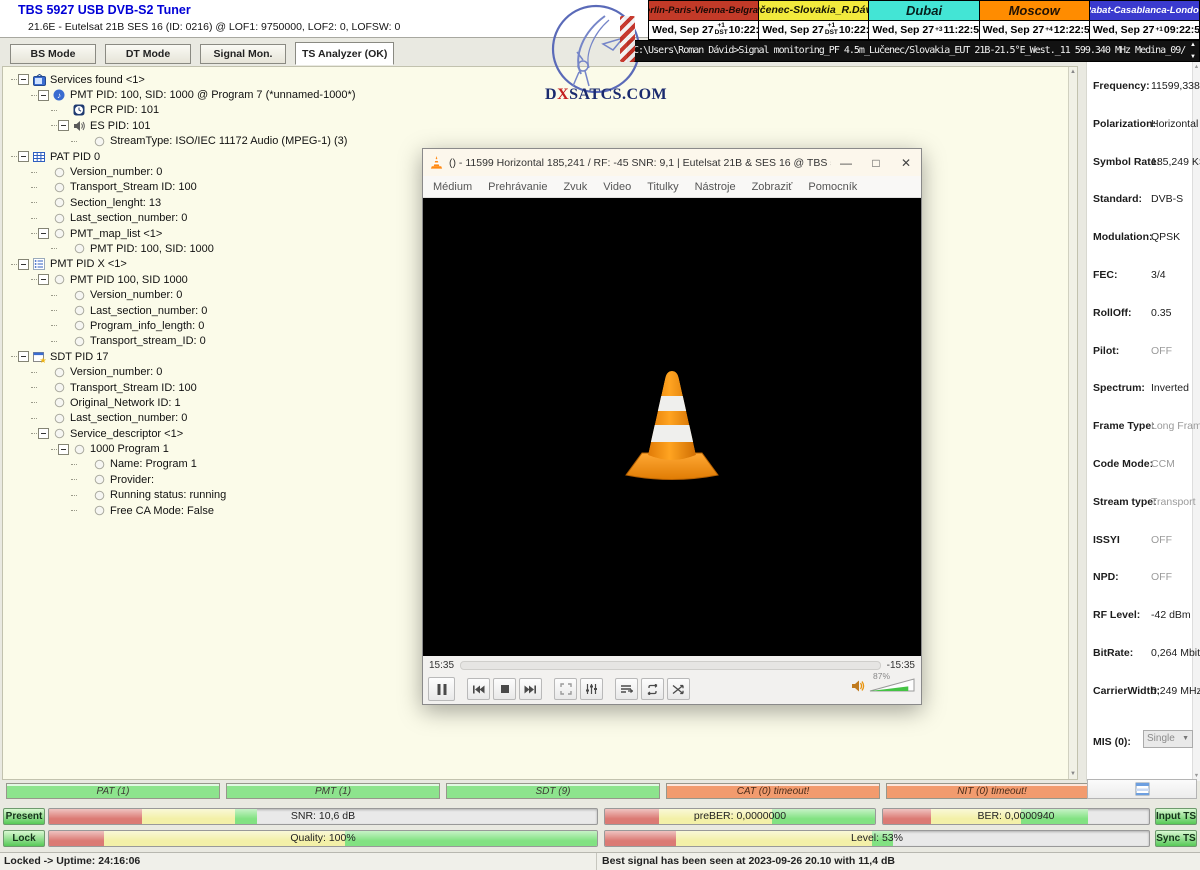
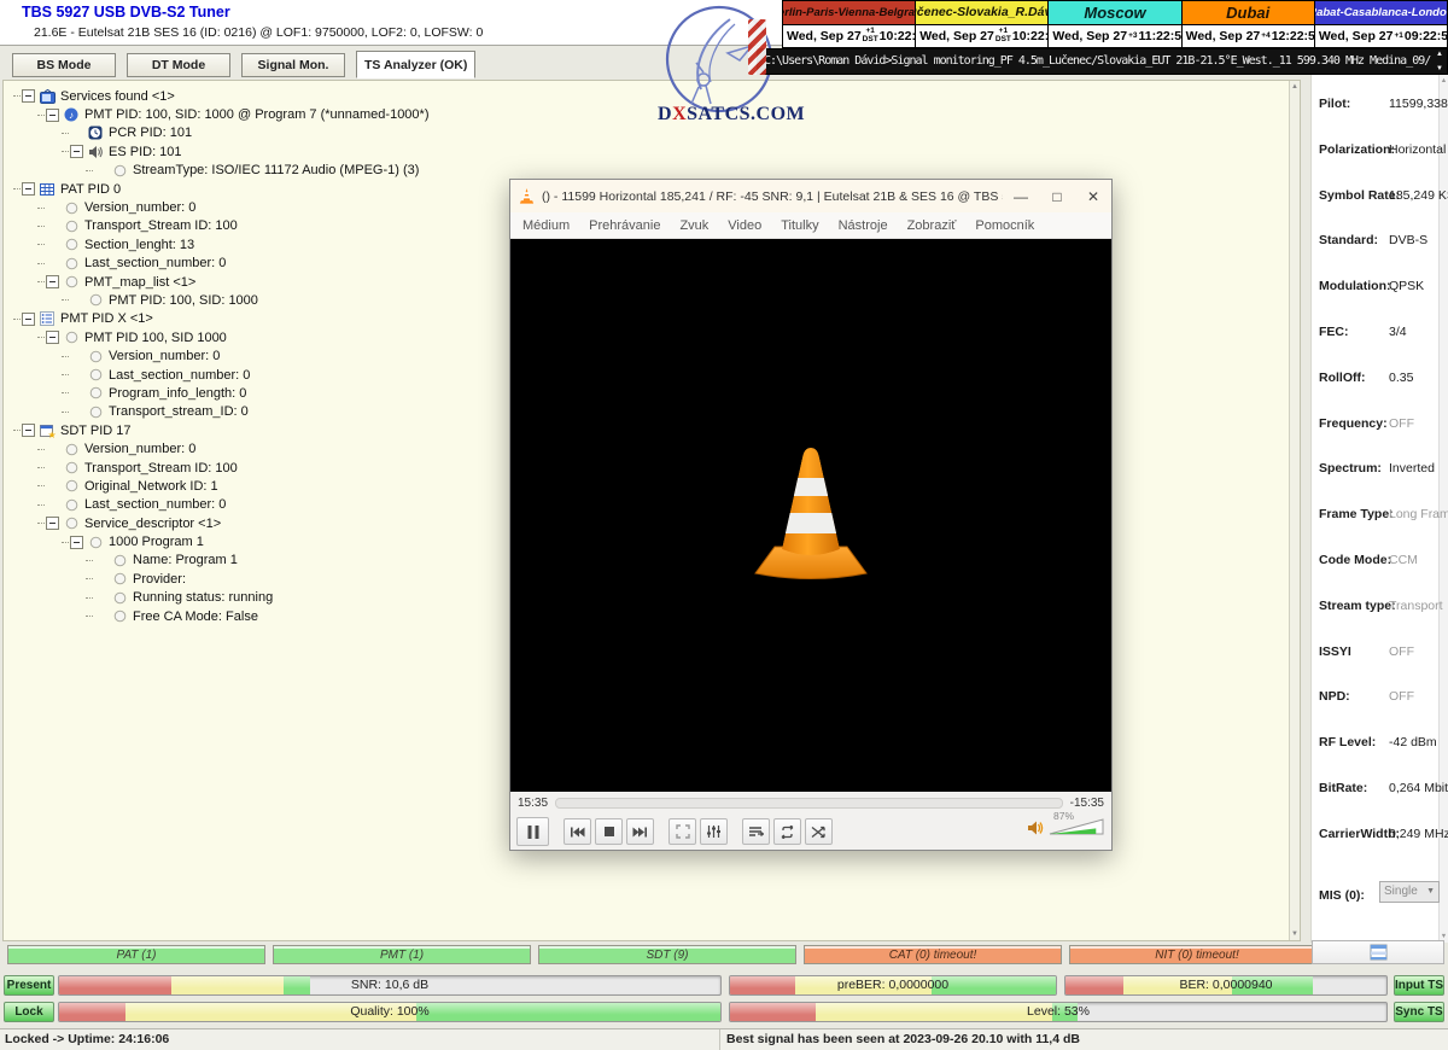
  TBS 5927 USB DVB-S2 Tuner
  21.6E - Eutelsat 21B SES 16 (ID: 0216) @ LOF1: 9750000, LOF2: 0, LOFSW: 0
  BS Mode
  DT Mode
  Signal Mon.
  TS Analyzer (OK)
  DXSATCS.COM
  rlin-Paris-Vienna-Belgra
  Wed, Sep 27
  10:22:
  čenec-Slovakia_R.Dáv
  Wed, Sep 27
  10:22:
- Dubai
+ Moscow
  Wed, Sep 27
  11:22:5
- Moscow
+ Dubai
  Wed, Sep 27
  12:22:5
  abat-Casablanca-Londo
  Wed, Sep 27
  09:22:5
  C:\Users\Roman Dávid>Signal monitoring_PF 4.5m_Lučenec/Slovakia_EUT 21B-21.5°E_West._11 599.340 MHz Medina_09/
  Services found <1>
  ♪
  PMT PID: 100, SID: 1000 @ Program 7 (*unnamed-1000*)
  PCR PID: 101
  ES PID: 101
  StreamType: ISO/IEC 11172 Audio (MPEG-1) (3)
  PAT PID 0
  Version_number: 0
  Transport_Stream ID: 100
  Section_lenght: 13
  Last_section_number: 0
  PMT_map_list <1>
  PMT PID: 100, SID: 1000
  PMT PID X <1>
  PMT PID 100, SID 1000
  Version_number: 0
  Last_section_number: 0
  Program_info_length: 0
  Transport_stream_ID: 0
  ★
  SDT PID 17
  Version_number: 0
  Transport_Stream ID: 100
  Original_Network ID: 1
  Last_section_number: 0
  Service_descriptor <1>
  1000 Program 1
  Name: Program 1
  Provider:
  Running status: running
  Free CA Mode: False
- Frequency:
+ Pilot:
  11599,338
  Polarization:
  Horizontal
  Symbol Rate:
  185,249 K
  Standard:
  DVB-S
  Modulation:
  QPSK
  FEC:
  3/4
  RollOff:
  0.35
- Pilot:
+ Frequency:
  OFF
  Spectrum:
  Inverted
  Frame Type:
  Long Fram
  Code Mode:
  CCM
  Stream type:
  Transport
  ISSYI
  OFF
  NPD:
  OFF
  RF Level:
  -42 dBm
  BitRate:
  0,264 Mbit
  CarrierWidth:
  0,249 MHz
  MIS (0):
  Single
  PAT (1)
  PMT (1)
  SDT (9)
  CAT (0) timeout!
  NIT (0) timeout!
  Present
  Lock
  Input TS
  Sync TS
  SNR: 10,6 dB
  preBER: 0,0000000
  BER: 0,0000940
  Quality: 100%
  Level: 53%
  Locked -> Uptime: 24:16:06
  Best signal has been seen at 2023-09-26 20.10 with 11,4 dB
  —
  □
  ✕
  Médium
  Prehrávanie
  Zvuk
  Video
  Titulky
  Nástroje
  Zobraziť
  Pomocník
  15:35
  -15:35
  87%
